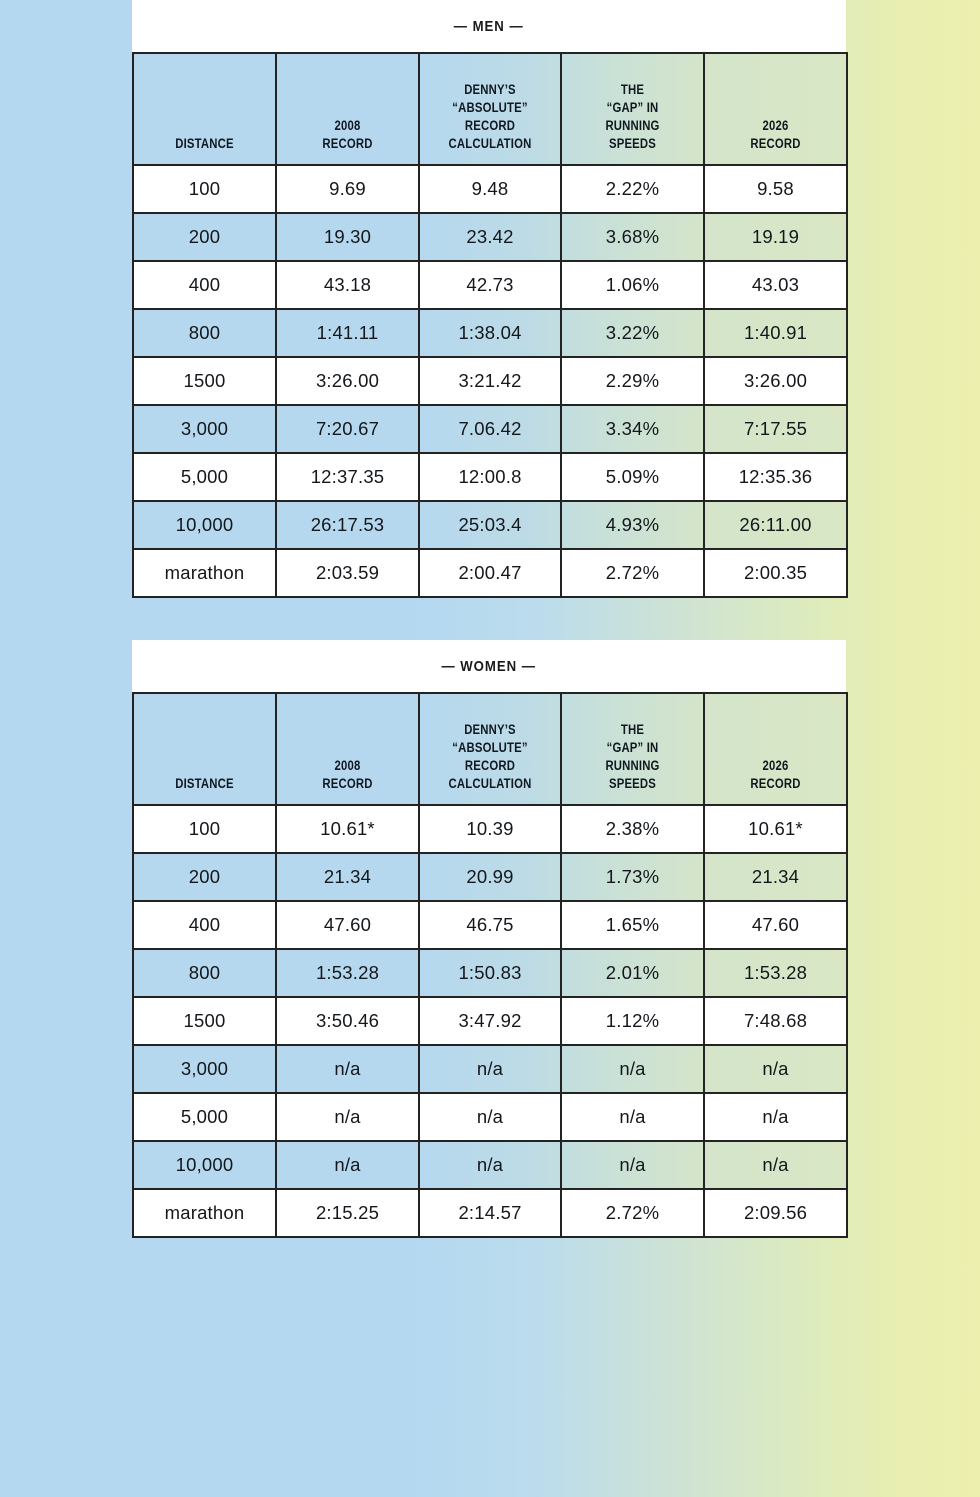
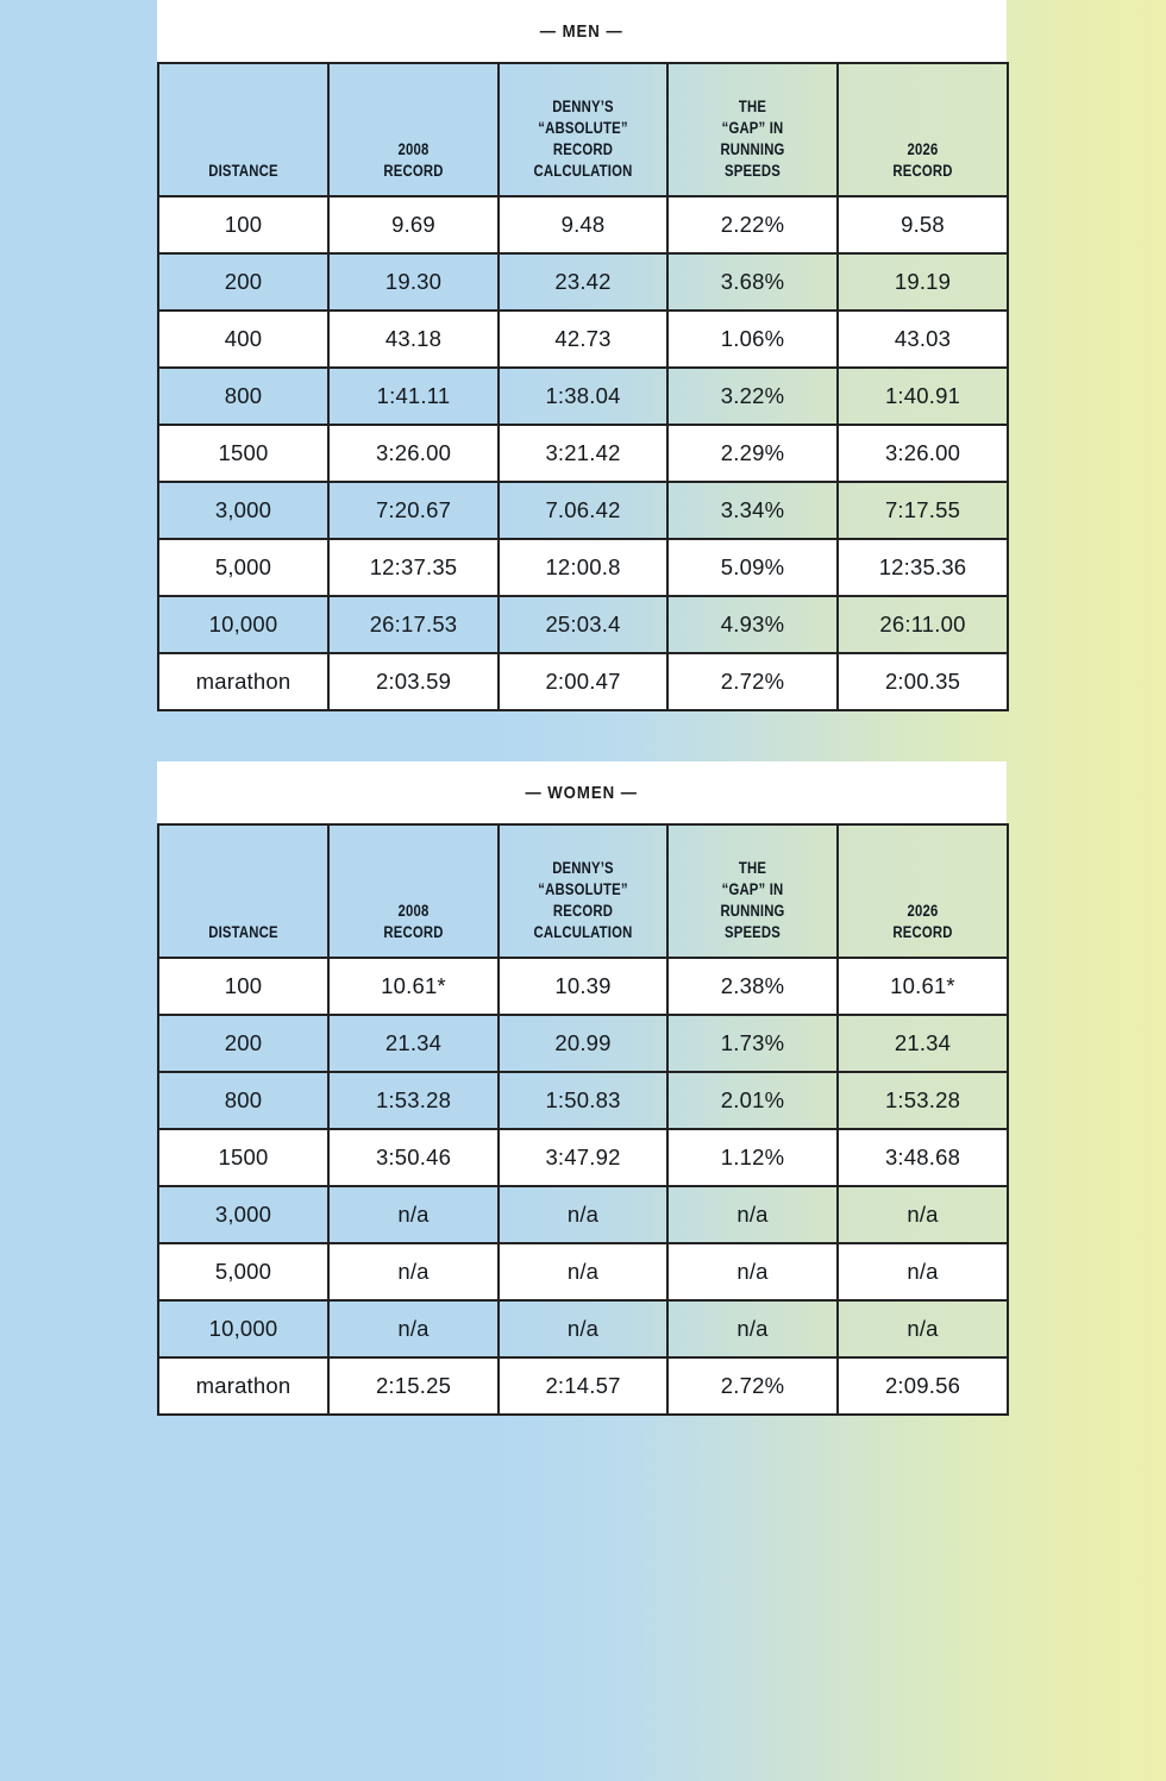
  — MEN —
  DISTANCE	2008 RECORD	DENNY’S “ABSOLUTE” RECORD CALCULATION	THE “GAP” IN RUNNING SPEEDS	2026 RECORD
  100	9.69	9.48	2.22%	9.58
  200	19.30	23.42	3.68%	19.19
  400	43.18	42.73	1.06%	43.03
  800	1:41.11	1:38.04	3.22%	1:40.91
  1500	3:26.00	3:21.42	2.29%	3:26.00
  3,000	7:20.67	7.06.42	3.34%	7:17.55
  5,000	12:37.35	12:00.8	5.09%	12:35.36
  10,000	26:17.53	25:03.4	4.93%	26:11.00
  marathon	2:03.59	2:00.47	2.72%	2:00.35
  — WOMEN —
  DISTANCE	2008 RECORD	DENNY’S “ABSOLUTE” RECORD CALCULATION	THE “GAP” IN RUNNING SPEEDS	2026 RECORD
  100	10.61*	10.39	2.38%	10.61*
  200	21.34	20.99	1.73%	21.34
- 400	47.60	46.75	1.65%	47.60
  800	1:53.28	1:50.83	2.01%	1:53.28
- 1500	3:50.46	3:47.92	1.12%	7:48.68
+ 1500	3:50.46	3:47.92	1.12%	3:48.68
  3,000	n/a	n/a	n/a	n/a
  5,000	n/a	n/a	n/a	n/a
  10,000	n/a	n/a	n/a	n/a
  marathon	2:15.25	2:14.57	2.72%	2:09.56
